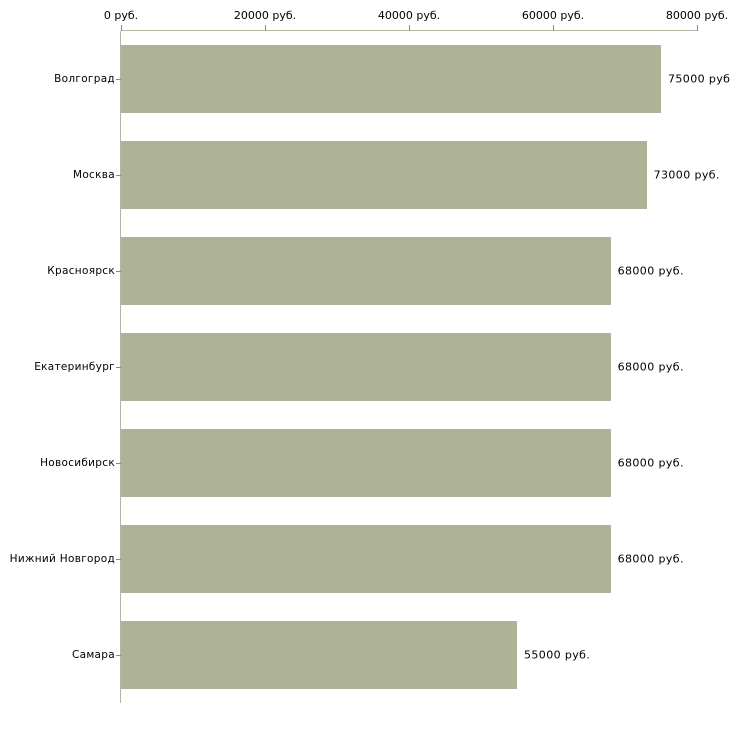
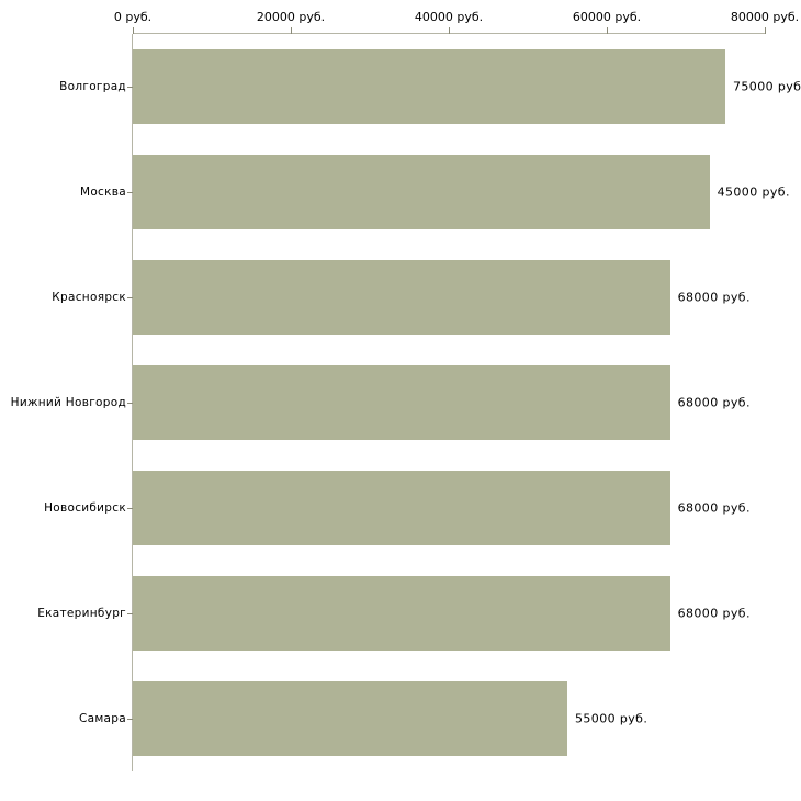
  0 руб.
  20000 руб.
  40000 руб.
  60000 руб.
  80000 руб.
  Волгоград
  Москва
  Красноярск
- Екатеринбург
+ Нижний Новгород
  Новосибирск
- Нижний Новгород
+ Екатеринбург
  Самара
  75000 руб
- 73000 руб.
+ 45000 руб.
  68000 руб.
  68000 руб.
  68000 руб.
  68000 руб.
  55000 руб.
